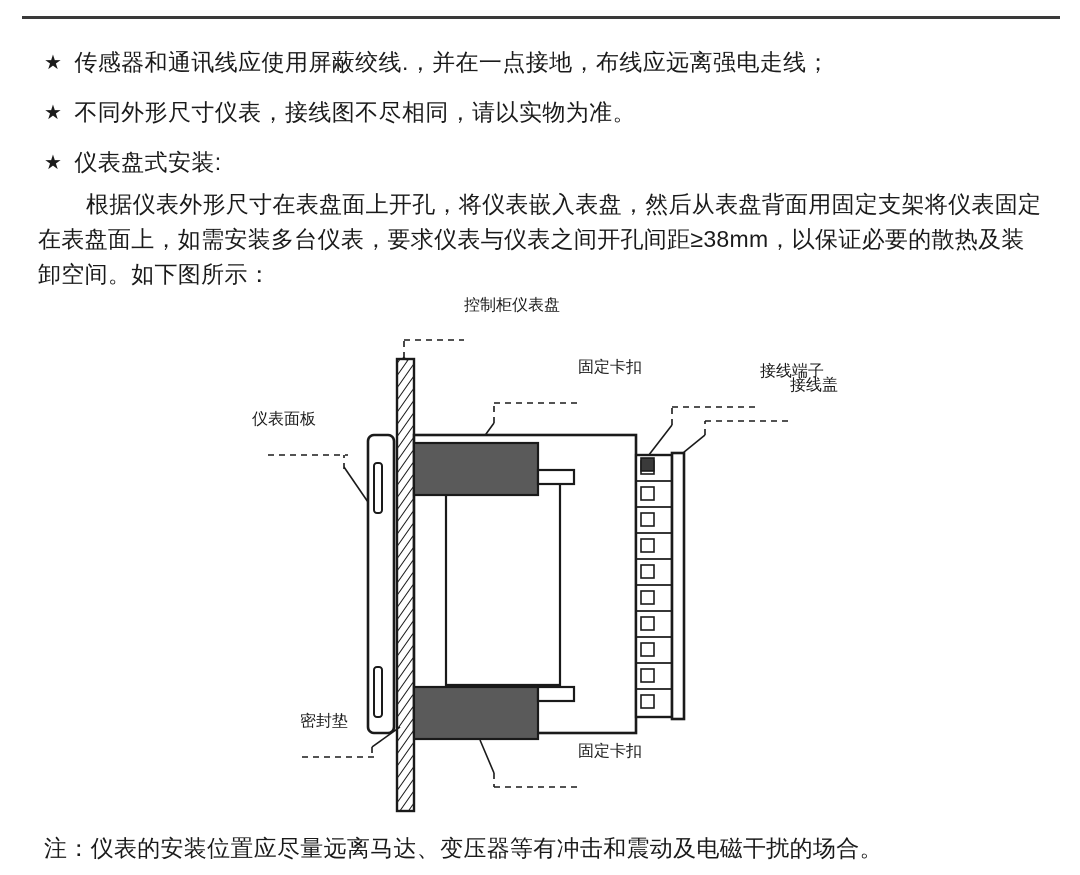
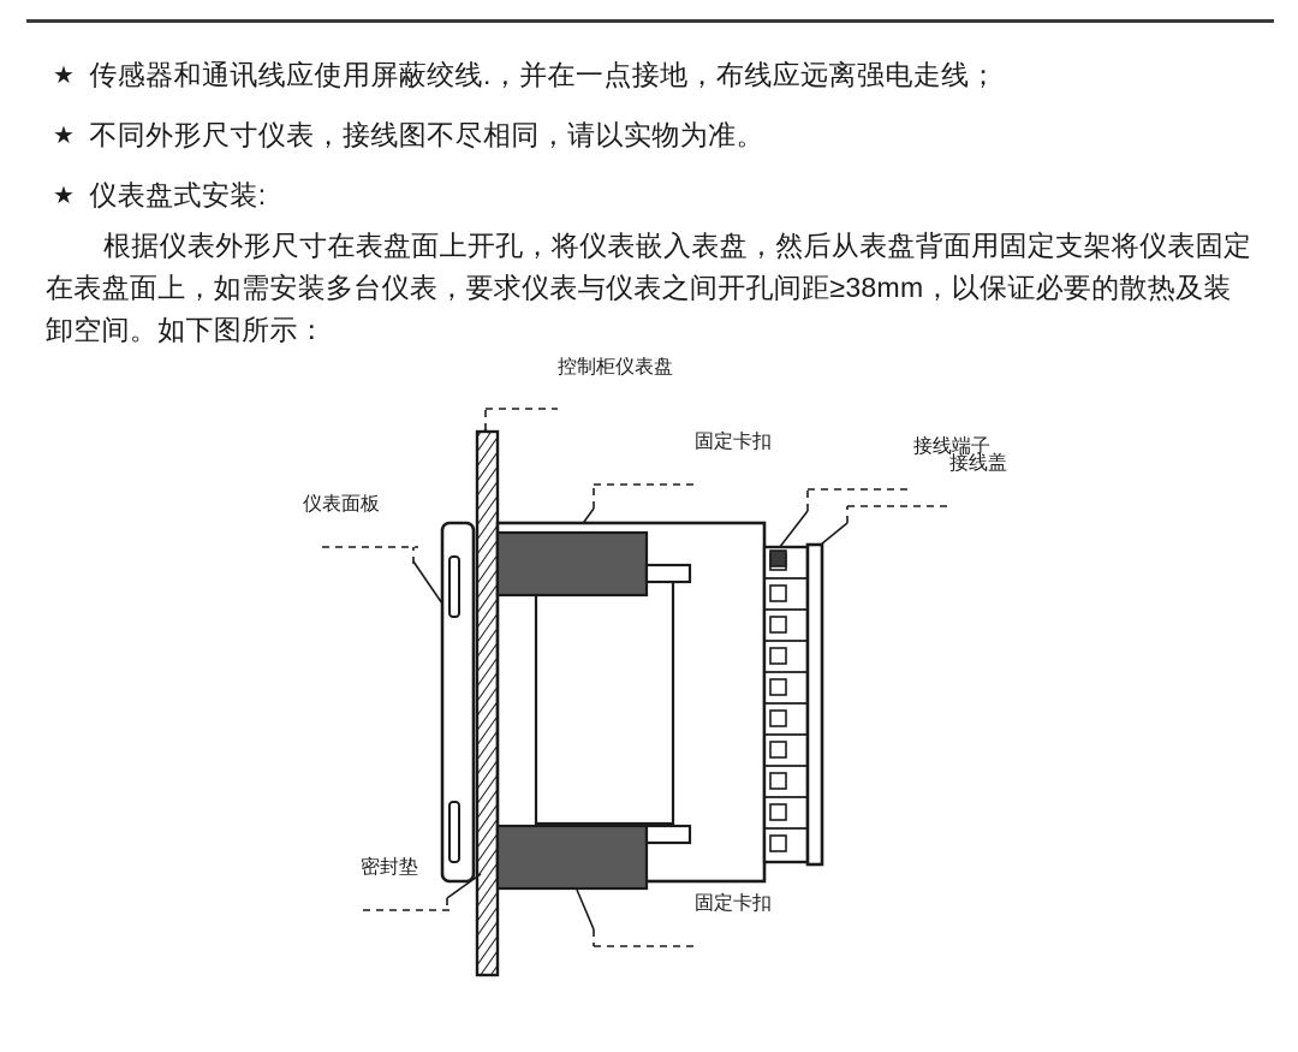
  ★ 传感器和通讯线应使用屏蔽绞线.，并在一点接地，布线应远离强电走线；
  ★ 不同外形尺寸仪表，接线图不尽相同，请以实物为准。
  ★ 仪表盘式安装:
  根据仪表外形尺寸在表盘面上开孔，将仪表嵌入表盘，然后从表盘背面用固定支架将仪表固定在表盘面上，如需安装多台仪表，要求仪表与仪表之间开孔间距≥38mm，以保证必要的散热及装卸空间。如下图所示：
  控制柜仪表盘
  固定卡扣
  接线端子
  接线盖
  仪表面板
  密封垫
  固定卡扣
- 注：仪表的安装位置应尽量远离马达、变压器等有冲击和震动及电磁干扰的场合。
